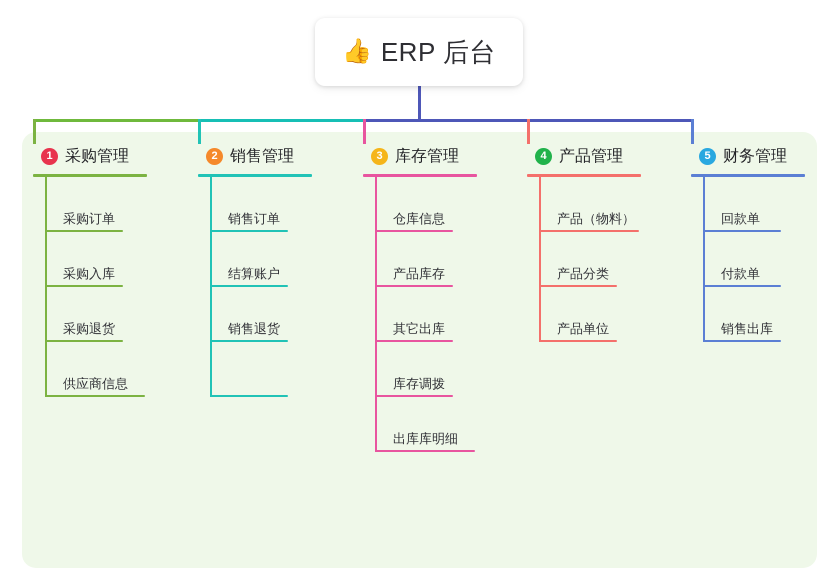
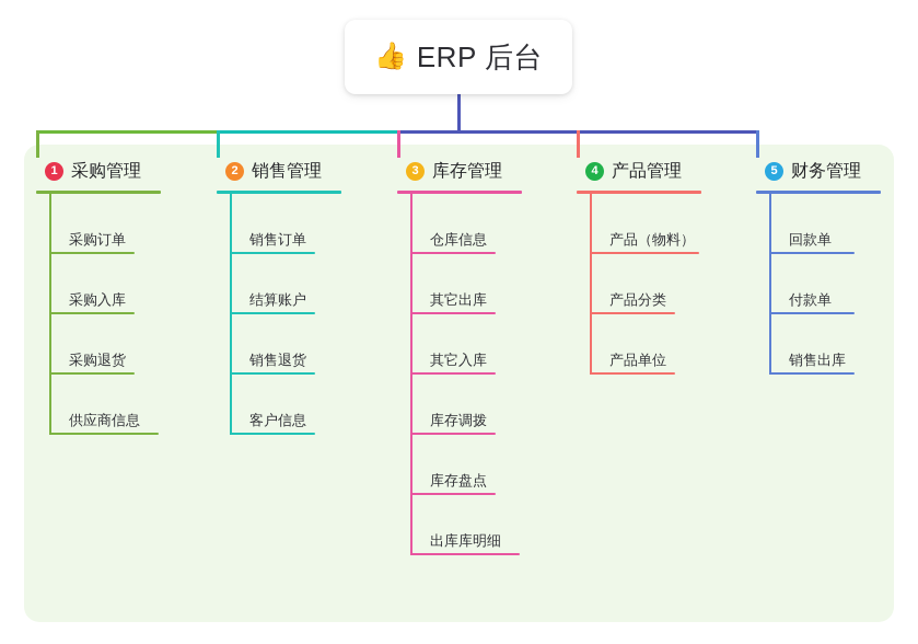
  👍
  ERP 后台
  1
  采购管理
  采购订单
  采购入库
  采购退货
  供应商信息
  2
  销售管理
  销售订单
  结算账户
  销售退货
+ 客户信息
  3
  库存管理
  仓库信息
- 产品库存
  其它出库
+ 其它入库
  库存调拨
+ 库存盘点
  出库库明细
  4
  产品管理
  产品（物料）
  产品分类
  产品单位
  5
  财务管理
  回款单
  付款单
  销售出库
